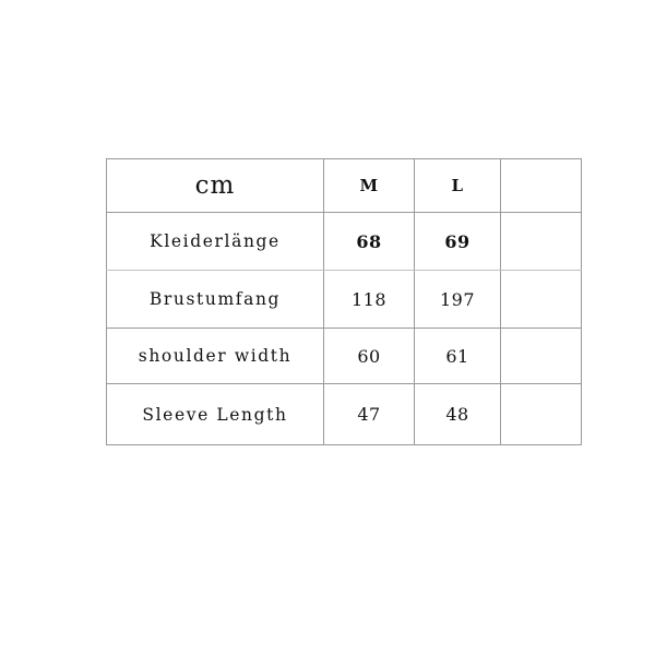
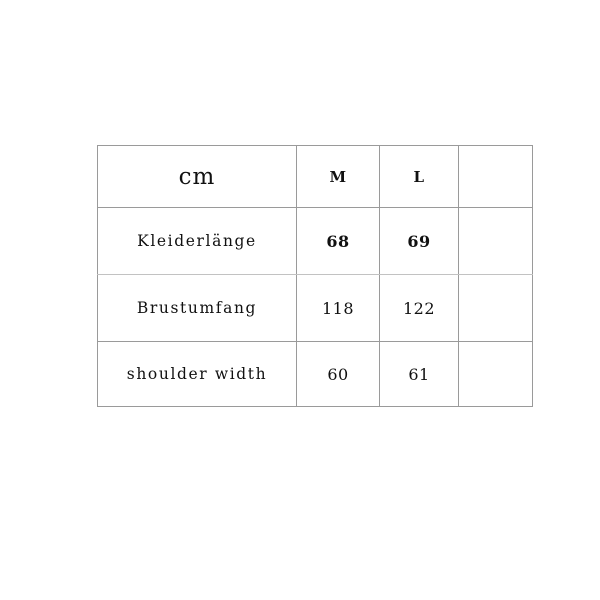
  cm	M	L
  Kleiderlänge	68	69
- Brustumfang	118	197
+ Brustumfang	118	122
  shoulder width	60	61
- Sleeve Length	47	48
